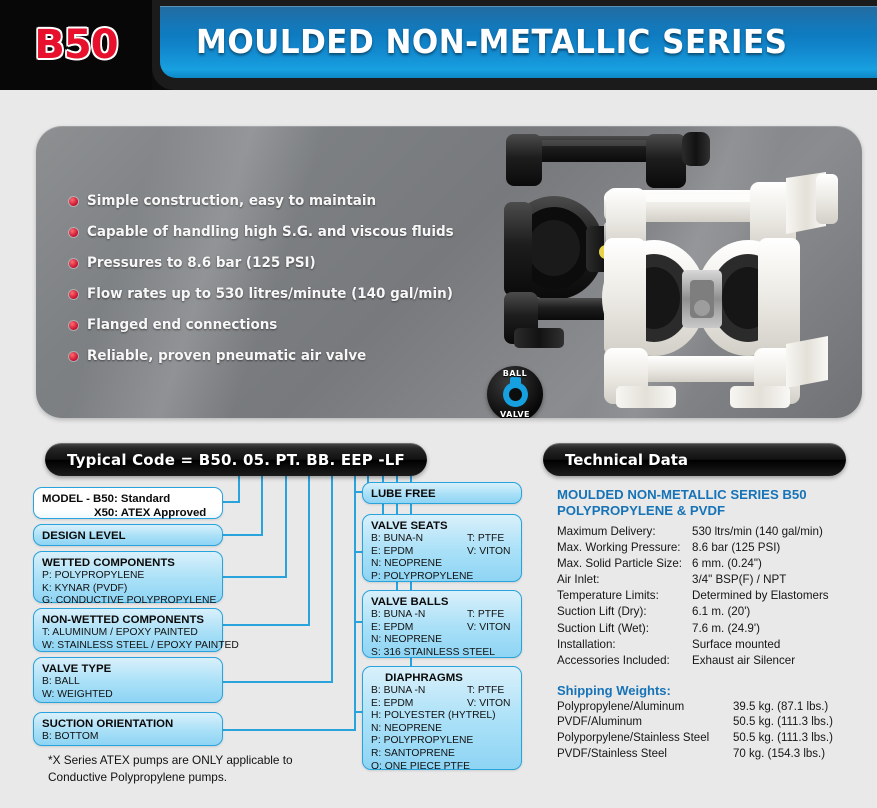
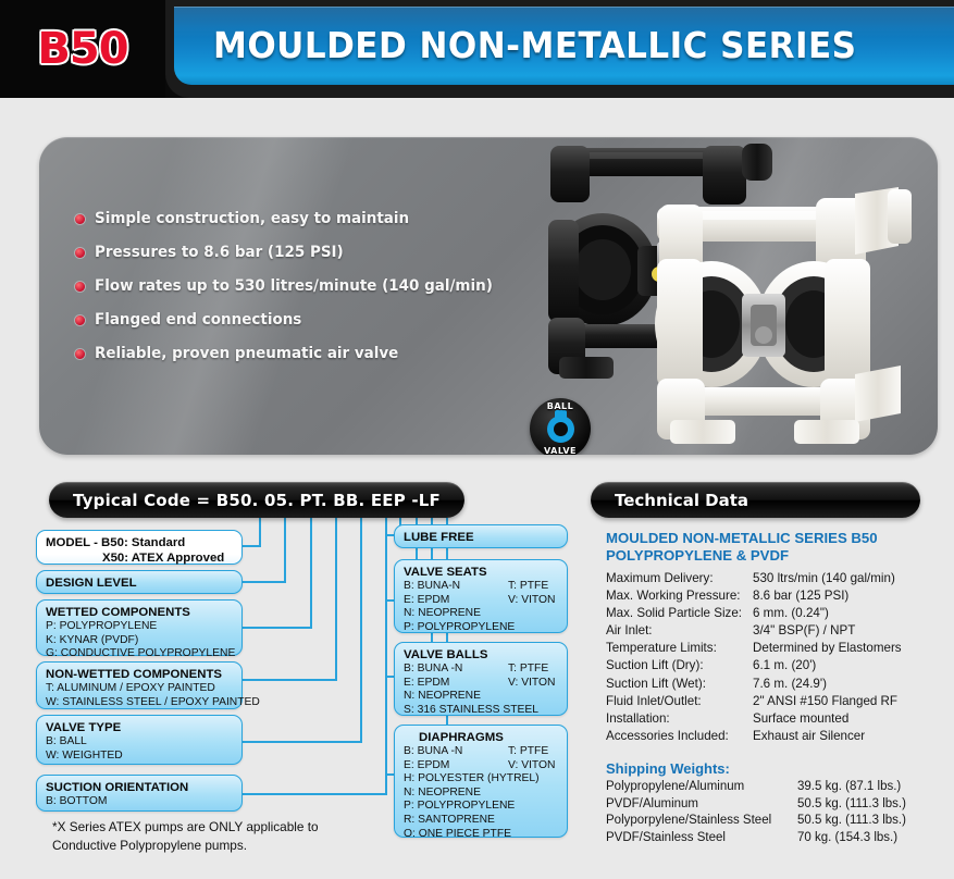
  B50
  MOULDED NON-METALLIC SERIES
  Simple construction, easy to maintain
- Capable of handling high S.G. and viscous fluids
  Pressures to 8.6 bar (125 PSI)
  Flow rates up to 530 litres/minute (140 gal/min)
  Flanged end connections
  Reliable, proven pneumatic air valve
  BALL
  VALVE
  Typical Code = B50. 05. PT. BB. EEP -LF
  MODEL - B50: Standard
  X50: ATEX Approved
  DESIGN LEVEL
  WETTED COMPONENTS
  P: POLYPROPYLENE
  K: KYNAR (PVDF)
  G: CONDUCTIVE POLYPROPYLENE
  NON-WETTED COMPONENTS
  T: ALUMINUM / EPOXY PAINTED
  W: STAINLESS STEEL / EPOXY PAINTED
  VALVE TYPE
  B: BALL
  W: WEIGHTED
  SUCTION ORIENTATION
  B: BOTTOM
  *X Series ATEX pumps are ONLY applicable to Conductive Polypropylene pumps.
  LUBE FREE
  VALVE SEATS
  B: BUNA-N
  T: PTFE
  E: EPDM
  V: VITON
  N: NEOPRENE
  P: POLYPROPYLENE
  VALVE BALLS
  B: BUNA -N
  T: PTFE
  E: EPDM
  V: VITON
  N: NEOPRENE
  S: 316 STAINLESS STEEL
  DIAPHRAGMS
  B: BUNA -N
  T: PTFE
  E: EPDM
  V: VITON
  H: POLYESTER (HYTREL)
  N: NEOPRENE
  P: POLYPROPYLENE
  R: SANTOPRENE
  O: ONE PIECE PTFE
  Technical Data
  MOULDED NON-METALLIC SERIES B50
  POLYPROPYLENE & PVDF
  Maximum Delivery:
  530 ltrs/min (140 gal/min)
  Max. Working Pressure:
  8.6 bar (125 PSI)
  Max. Solid Particle Size:
  6 mm. (0.24")
  Air Inlet:
  3/4" BSP(F) / NPT
  Temperature Limits:
  Determined by Elastomers
  Suction Lift (Dry):
  6.1 m. (20')
  Suction Lift (Wet):
  7.6 m. (24.9')
+ Fluid Inlet/Outlet:
+ 2" ANSI #150 Flanged RF
  Installation:
  Surface mounted
  Accessories Included:
  Exhaust air Silencer
  Shipping Weights:
  Polypropylene/Aluminum
  39.5 kg. (87.1 lbs.)
  PVDF/Aluminum
  50.5 kg. (111.3 lbs.)
  Polyporpylene/Stainless Steel
  50.5 kg. (111.3 lbs.)
  PVDF/Stainless Steel
  70 kg. (154.3 lbs.)
